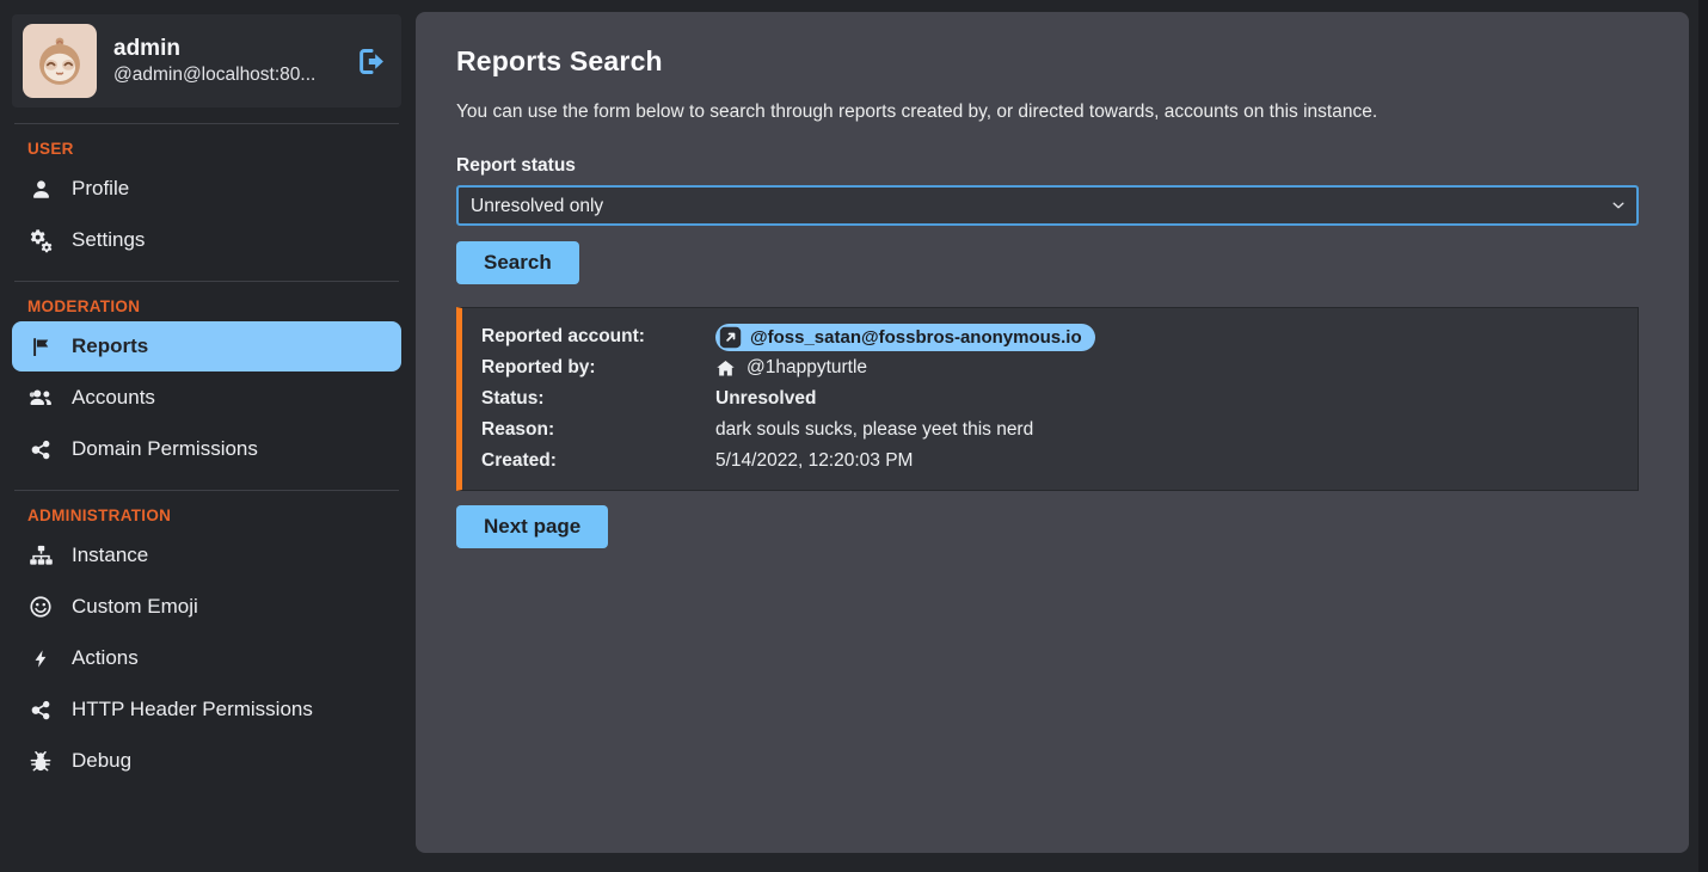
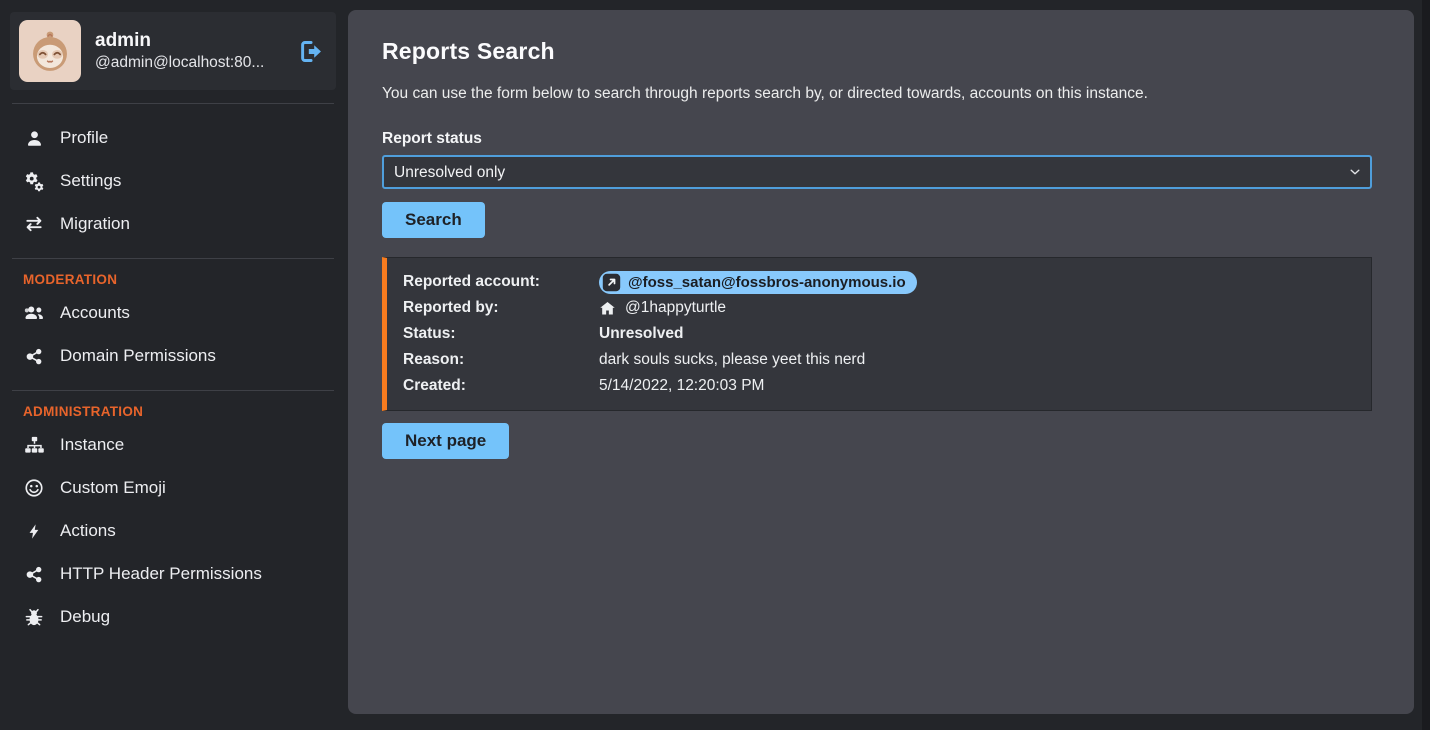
  admin
  @admin@localhost:80...
- USER
  Profile
  Settings
+ Migration
  MODERATION
- Reports
  Accounts
  Domain Permissions
  ADMINISTRATION
  Instance
  Custom Emoji
  Actions
  HTTP Header Permissions
  Debug
  Reports Search
- You can use the form below to search through reports created by, or directed towards, accounts on this instance.
+ You can use the form below to search through reports search by, or directed towards, accounts on this instance.
  Report status
  Unresolved only
  Search
  Reported account:
  @foss_satan@fossbros-anonymous.io
  Reported by:
  @1happyturtle
  Status:
  Unresolved
  Reason:
  dark souls sucks, please yeet this nerd
  Created:
  5/14/2022, 12:20:03 PM
  Next page
